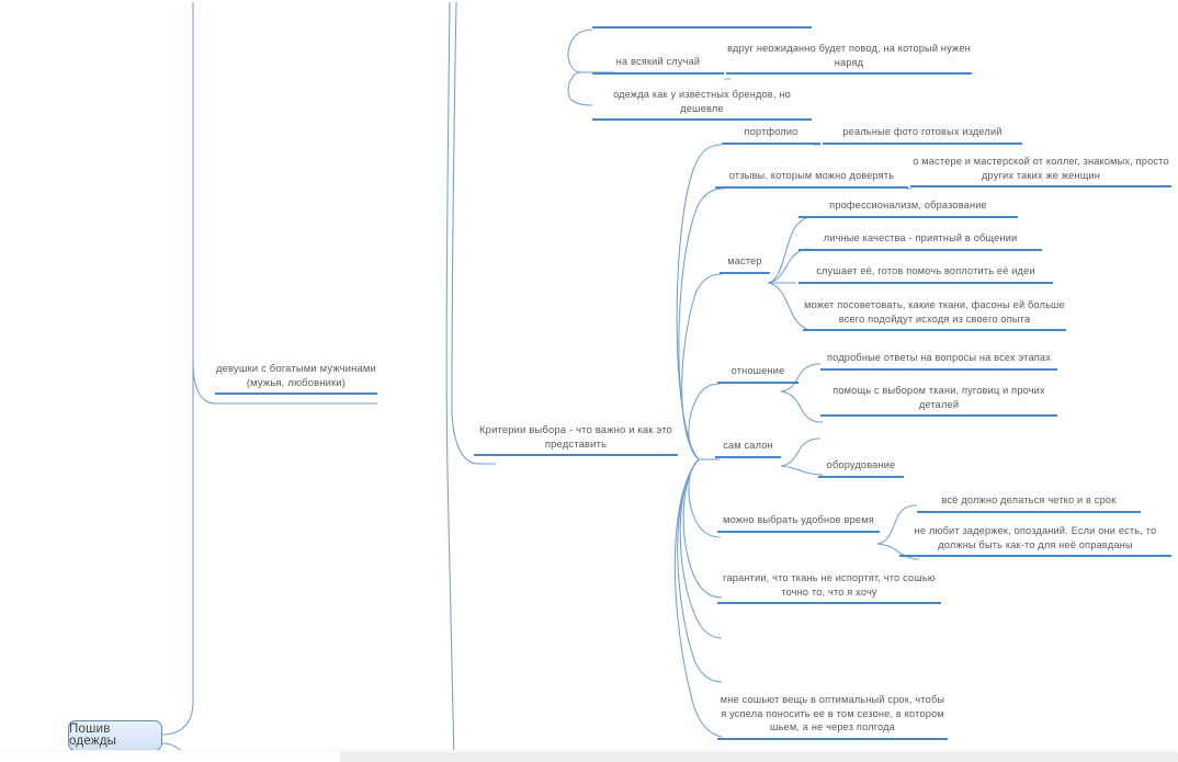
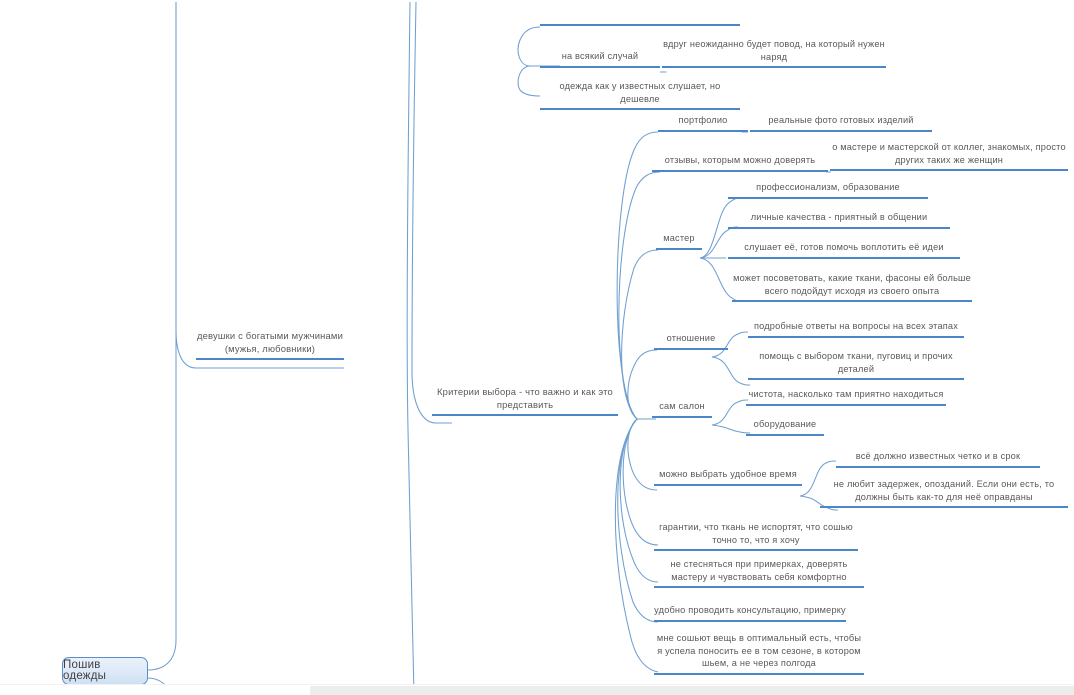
  Пошив одежды
  девушки с богатыми мужчинами (мужья, любовники)
  Критерии выбора - что важно и как это представить
  на всякий случай
  вдруг неожиданно будет повод, на который нужен наряд
- одежда как у известных брендов, но дешевле
+ одежда как у известных слушает, но дешевле
  портфолио
  реальные фото готовых изделий
  отзывы, которым можно доверять
  о мастере и мастерской от коллег, знакомых, просто других таких же женщин
  мастер
  профессионализм, образование
  личные качества - приятный в общении
  слушает её, готов помочь воплотить её идеи
  может посоветовать, какие ткани, фасоны ей больше всего подойдут исходя из своего опыта
  отношение
  подробные ответы на вопросы на всех этапах
  помощь с выбором ткани, пуговиц и прочих деталей
  сам салон
+ чистота, насколько там приятно находиться
  оборудование
  можно выбрать удобное время
- всё должно делаться четко и в срок
+ всё должно известных четко и в срок
  не любит задержек, опозданий. Если они есть, то должны быть как-то для неё оправданы
  гарантии, что ткань не испортят, что сошью точно то, что я хочу
+ не стесняться при примерках, доверять мастеру и чувствовать себя комфортно
+ удобно проводить консультацию, примерку
- мне сошьют вещь в оптимальный срок, чтобы я успела поносить ее в том сезоне, в котором шьем, а не через полгода
+ мне сошьют вещь в оптимальный есть, чтобы я успела поносить ее в том сезоне, в котором шьем, а не через полгода
